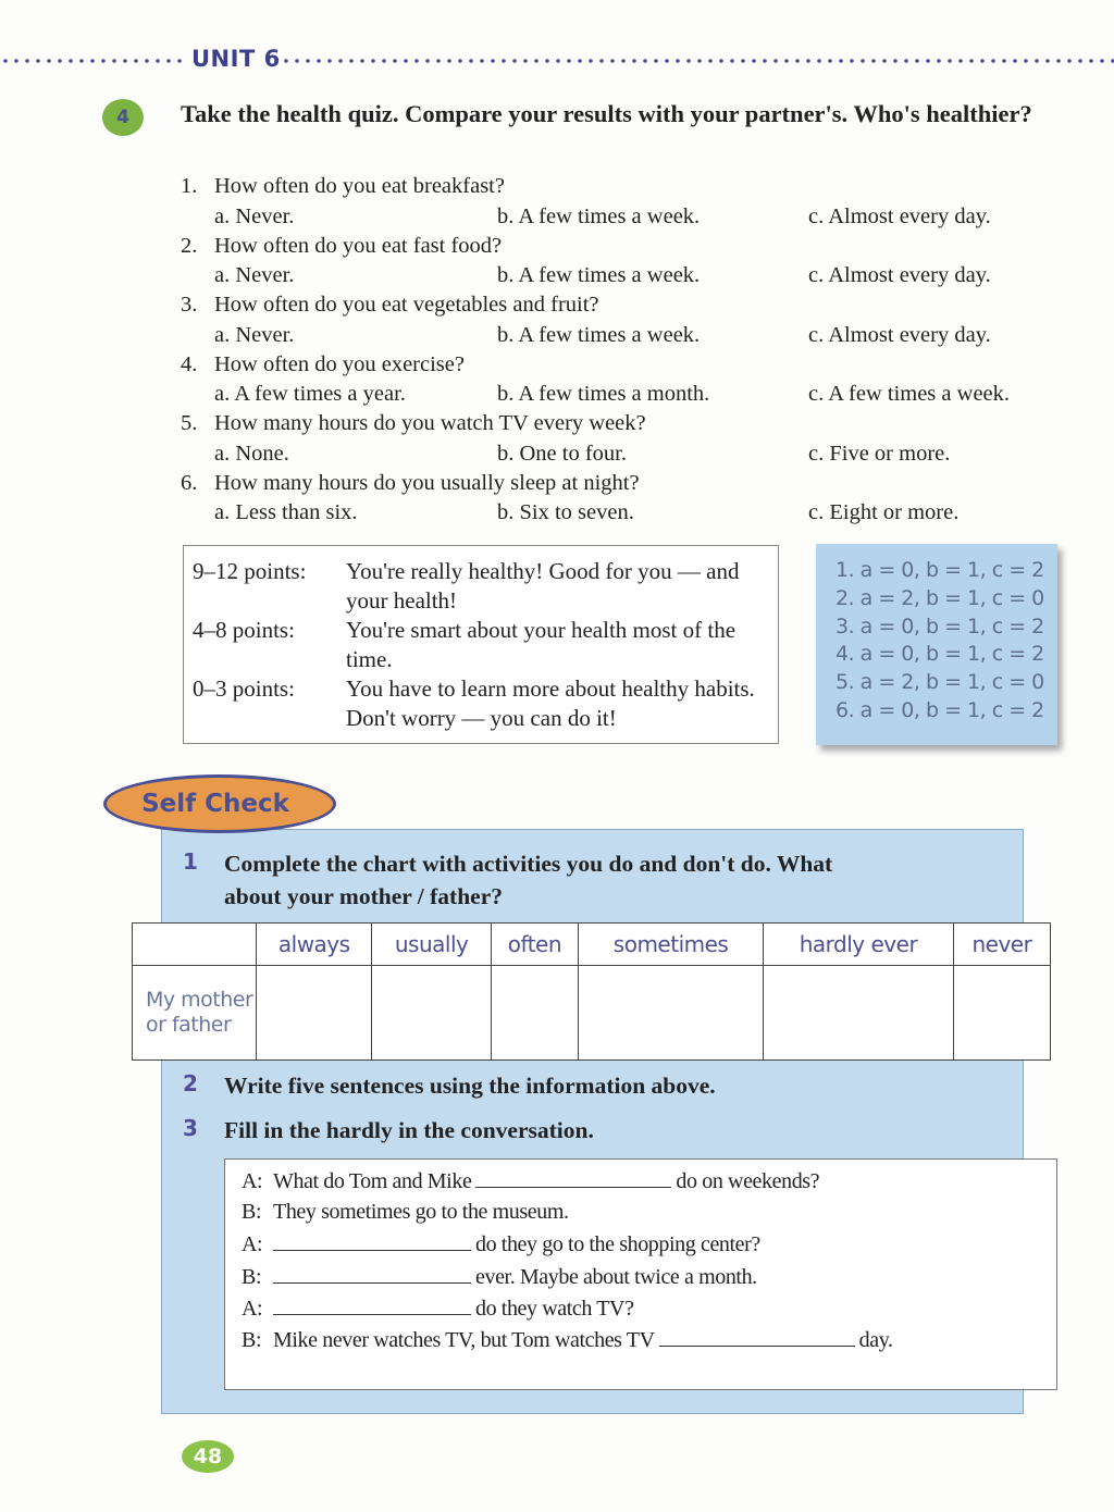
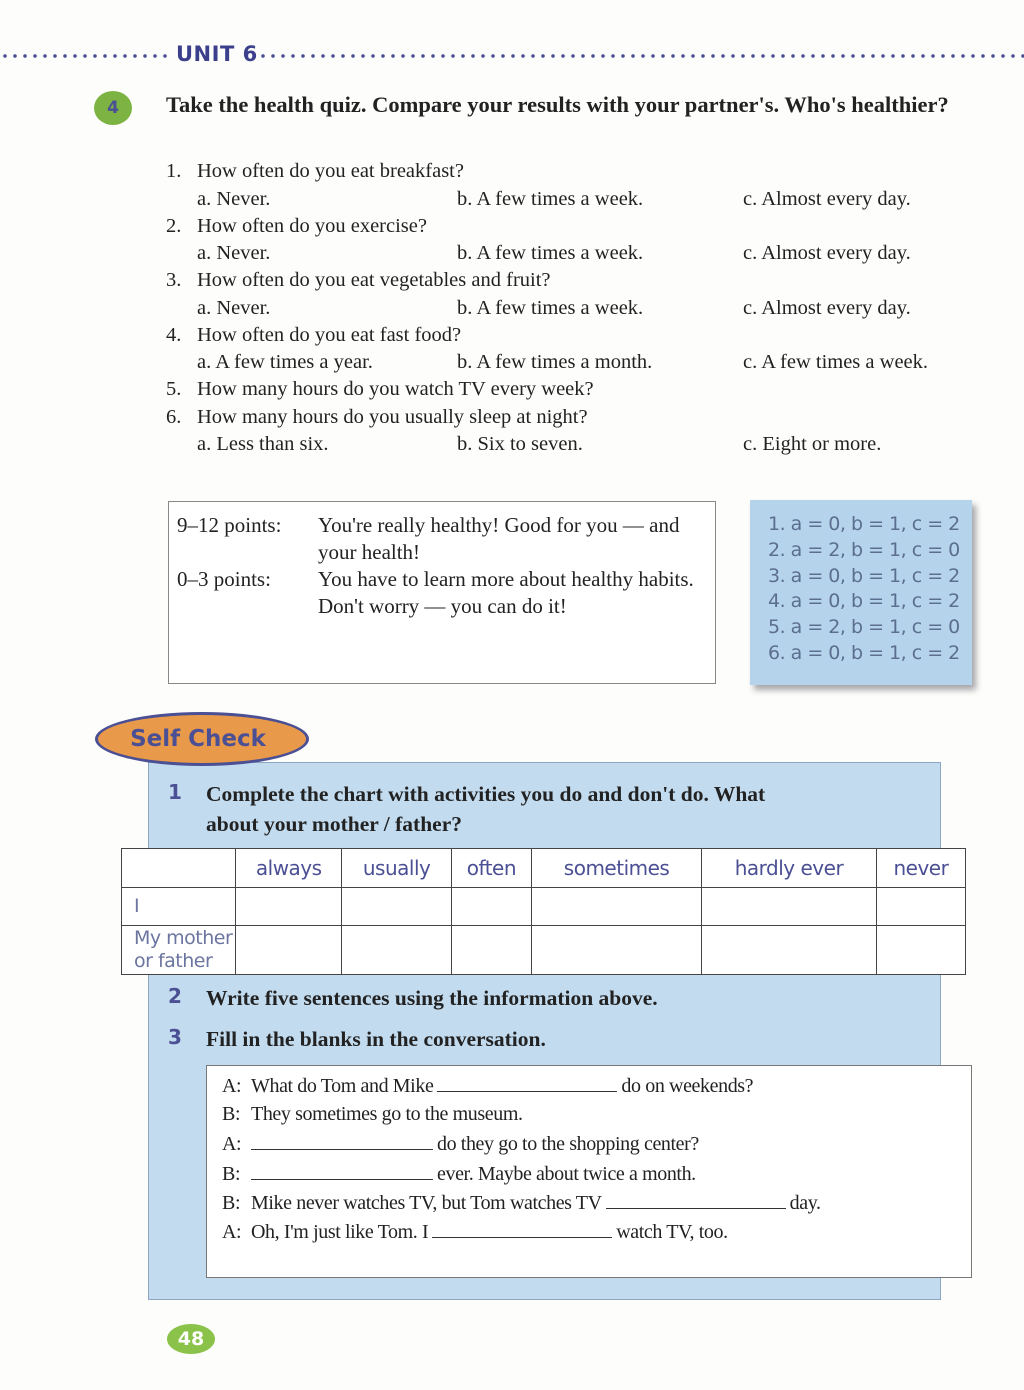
  UNIT 6
  4
  Take the health quiz. Compare your results with your partner's. Who's healthier?
  1. How often do you eat breakfast?
  a. Never.
  b. A few times a week.
  c. Almost every day.
- 2. How often do you eat fast food?
+ 2. How often do you exercise?
  a. Never.
  b. A few times a week.
  c. Almost every day.
  3. How often do you eat vegetables and fruit?
  a. Never.
  b. A few times a week.
  c. Almost every day.
- 4. How often do you exercise?
+ 4. How often do you eat fast food?
  a. A few times a year.
  b. A few times a month.
  c. A few times a week.
  5. How many hours do you watch TV every week?
- a. None.
- b. One to four.
- c. Five or more.
  6. How many hours do you usually sleep at night?
  a. Less than six.
  b. Six to seven.
  c. Eight or more.
  9–12 points:
  You're really healthy! Good for you — and your health!
- 4–8 points:
- You're smart about your health most of the time.
  0–3 points:
  You have to learn more about healthy habits. Don't worry — you can do it!
  1. a = 0, b = 1, c = 2
  2. a = 2, b = 1, c = 0
  3. a = 0, b = 1, c = 2
  4. a = 0, b = 1, c = 2
  5. a = 2, b = 1, c = 0
  6. a = 0, b = 1, c = 2
  Self Check
  1
  Complete the chart with activities you do and don't do. What
  about your mother / father?
  	always	usually	often	sometimes	hardly ever	never
+ I
  My motheror father
  2
  Write five sentences using the information above.
  3
- Fill in the hardly in the conversation.
+ Fill in the blanks in the conversation.
  A: What do Tom and Mike do on weekends?
  B: They sometimes go to the museum.
  A: do they go to the shopping center?
  B: ever. Maybe about twice a month.
- A: do they watch TV?
  B: Mike never watches TV, but Tom watches TV day.
+ A: Oh, I'm just like Tom. I watch TV, too.
  48
